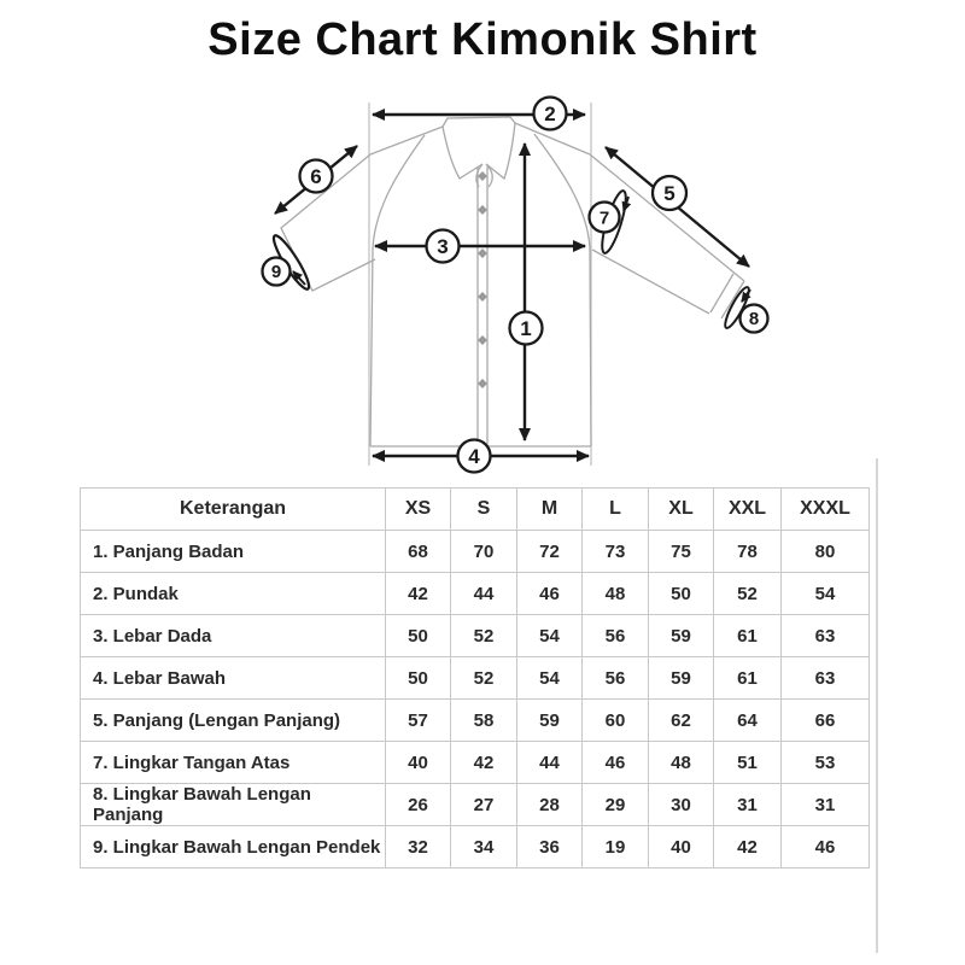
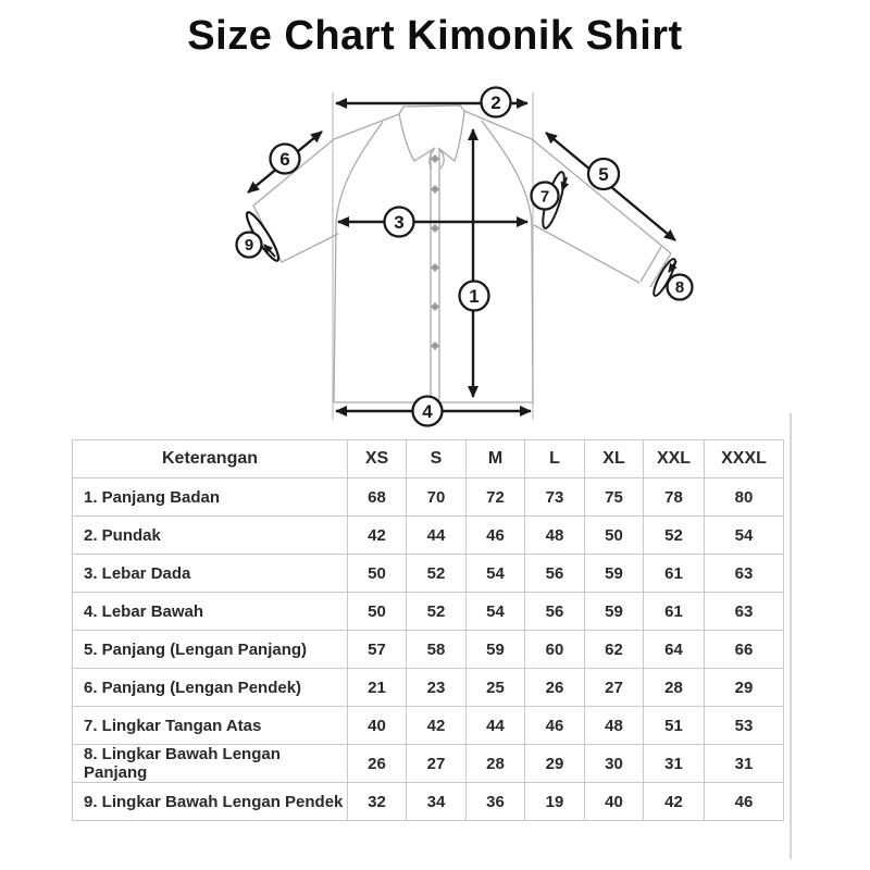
  Size Chart Kimonik Shirt
  2
  6
  5
  7
  3
  9
  1
  8
  4
  Keterangan	XS	S	M	L	XL	XXL	XXXL
  1. Panjang Badan	68	70	72	73	75	78	80
  2. Pundak	42	44	46	48	50	52	54
  3. Lebar Dada	50	52	54	56	59	61	63
  4. Lebar Bawah	50	52	54	56	59	61	63
  5. Panjang (Lengan Panjang)	57	58	59	60	62	64	66
+ 6. Panjang (Lengan Pendek)	21	23	25	26	27	28	29
  7. Lingkar Tangan Atas	40	42	44	46	48	51	53
  8. Lingkar Bawah Lengan Panjang	26	27	28	29	30	31	31
  9. Lingkar Bawah Lengan Pendek	32	34	36	19	40	42	46
